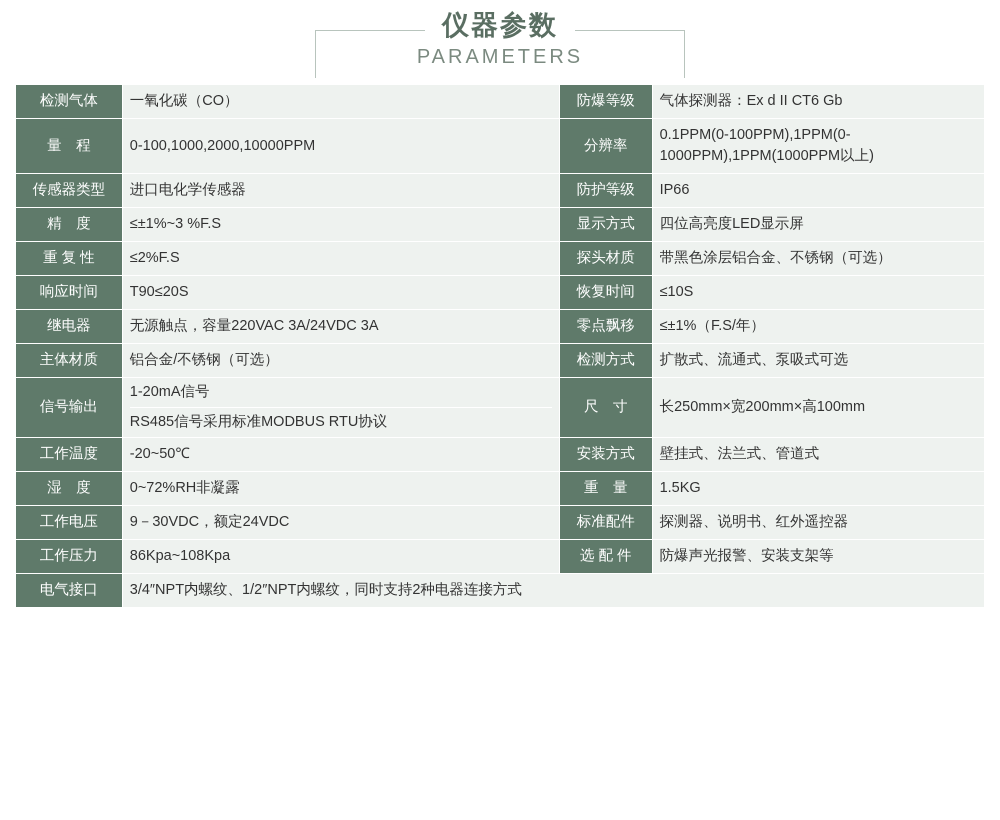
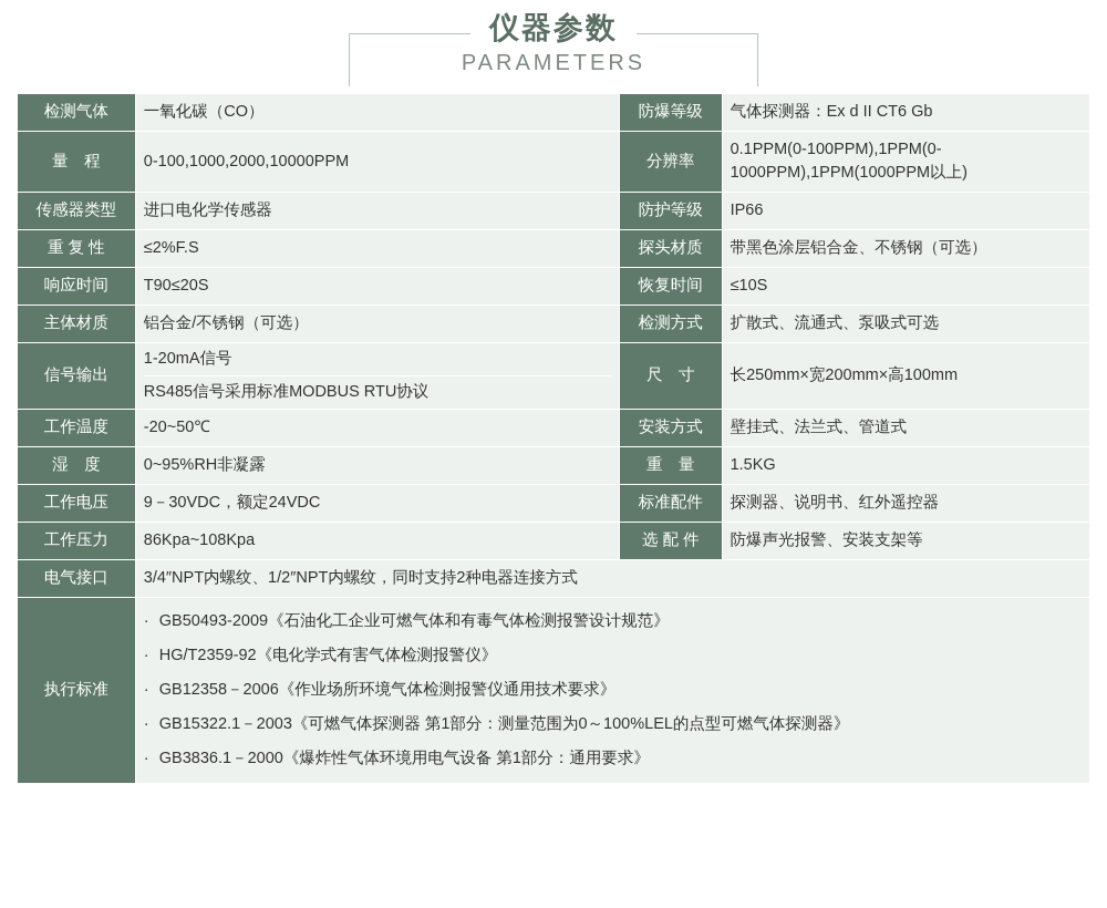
  仪器参数
  PARAMETERS
  检测气体	一氧化碳（CO）	防爆等级	气体探测器：Ex d II CT6 Gb
  量 程	0-100,1000,2000,10000PPM	分辨率	0.1PPM(0-100PPM),1PPM(0-1000PPM),1PPM(1000PPM以上)
  传感器类型	进口电化学传感器	防护等级	IP66
- 精 度	≤±1%~3 %F.S	显示方式	四位高亮度LED显示屏
  重 复 性	≤2%F.S	探头材质	带黑色涂层铝合金、不锈钢（可选）
  响应时间	T90≤20S	恢复时间	≤10S
- 继电器	无源触点，容量220VAC 3A/24VDC 3A	零点飘移	≤±1%（F.S/年）
  主体材质	铝合金/不锈钢（可选）	检测方式	扩散式、流通式、泵吸式可选
  信号输出	1-20mA信号 RS485信号采用标准MODBUS RTU协议	尺 寸	长250mm×宽200mm×高100mm
  工作温度	-20~50℃	安装方式	壁挂式、法兰式、管道式
- 湿 度	0~72%RH非凝露	重 量	1.5KG
+ 湿 度	0~95%RH非凝露	重 量	1.5KG
  工作电压	9－30VDC，额定24VDC	标准配件	探测器、说明书、红外遥控器
  工作压力	86Kpa~108Kpa	选 配 件	防爆声光报警、安装支架等
  电气接口	3/4″NPT内螺纹、1/2″NPT内螺纹，同时支持2种电器连接方式
+ 执行标准	· GB50493-2009《石油化工企业可燃气体和有毒气体检测报警设计规范》 · HG/T2359-92《电化学式有害气体检测报警仪》 · GB12358－2006《作业场所环境气体检测报警仪通用技术要求》 · GB15322.1－2003《可燃气体探测器 第1部分：测量范围为0～100%LEL的点型可燃气体探测器》 · GB3836.1－2000《爆炸性气体环境用电气设备 第1部分：通用要求》
